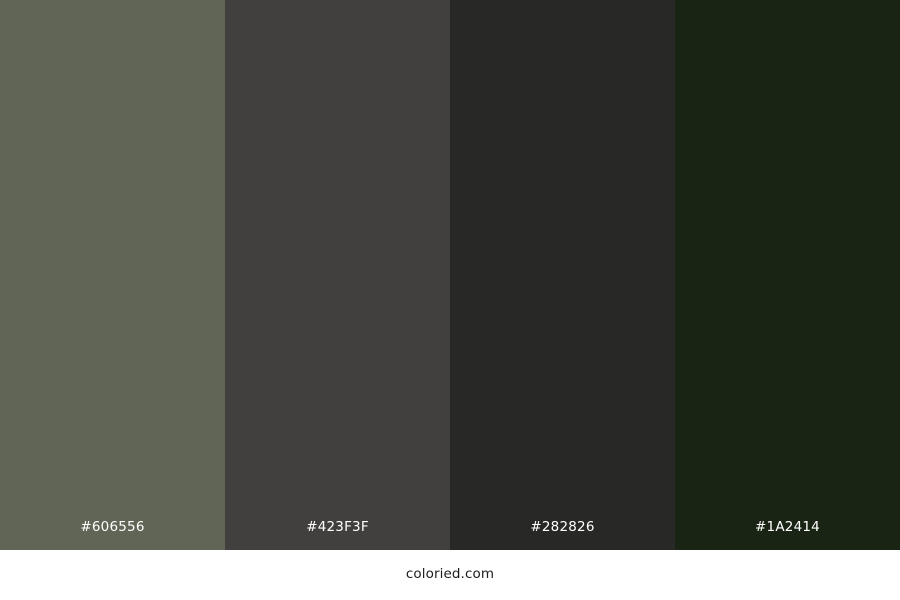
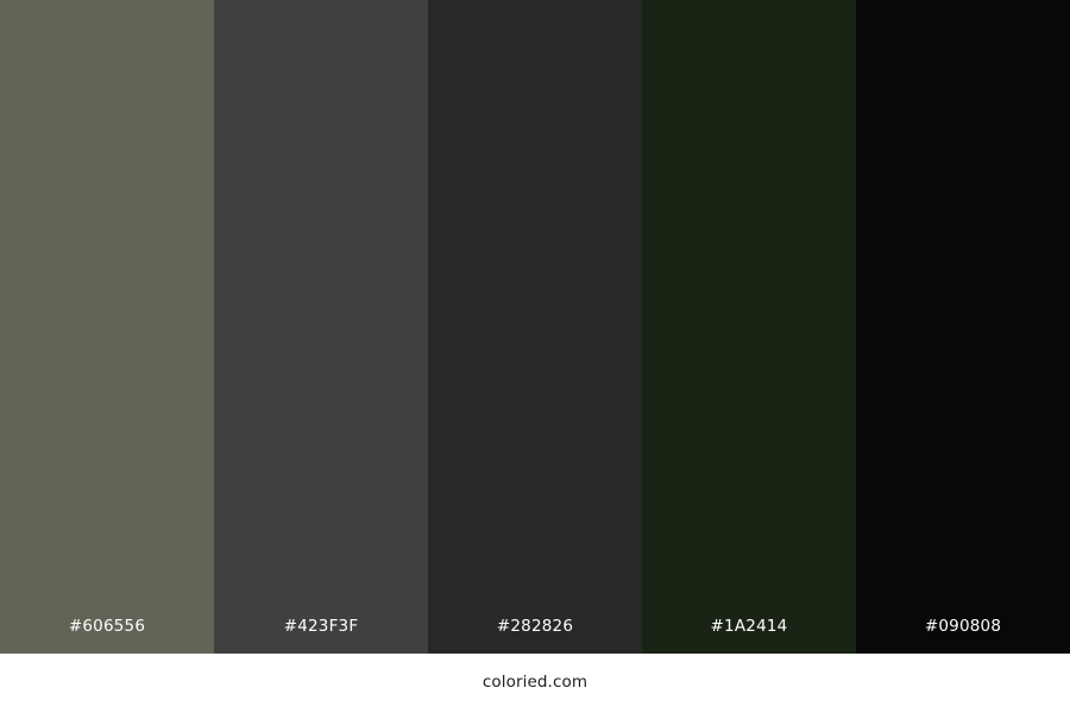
  #606556
  #423F3F
  #282826
  #1A2414
+ #090808
  coloried.com
